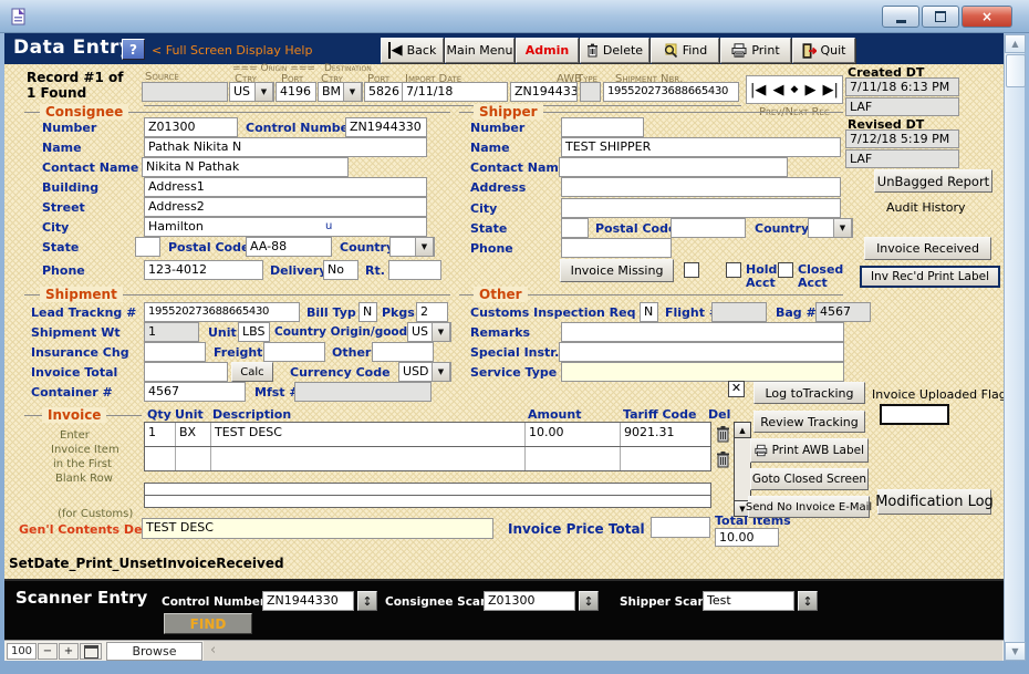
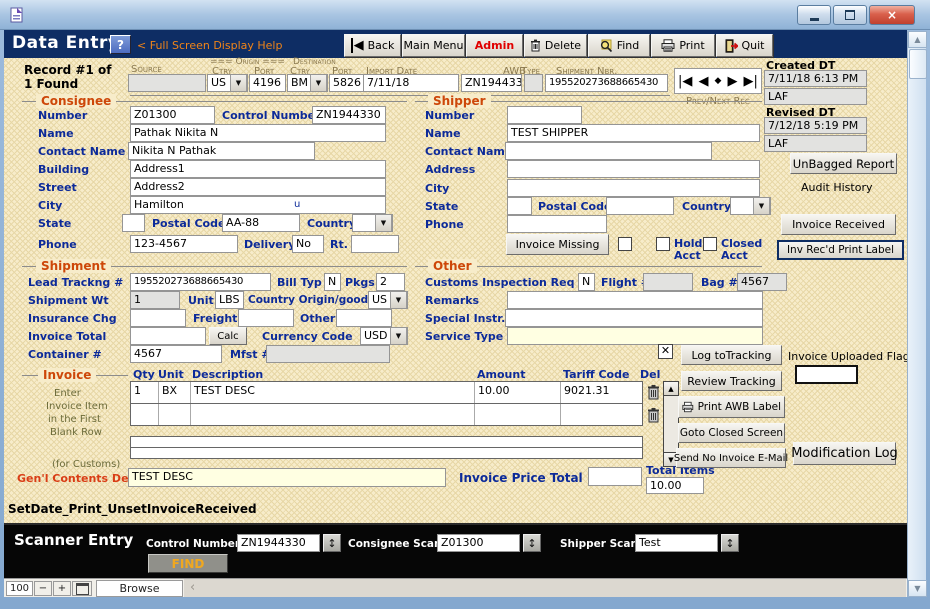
  ×
  Data Entr
  ?
  < Full Screen Display Help
  ◀
  Back
  Main Menu
  Admin
  Delete
  Find
  Print
  Quit
  Record #1 of
  1 Found
  Source
  === Origin ===
  Ctry
  Port
  US
  ▼
  4196
  Destination
  Ctry
  Port
  BM
  ▼
  5826
  Import Date
  7/11/18
  AWB
  ZN194433
  Type
  Shipment Nbr.
  195520273688665430
  |◀
  ◀
  ◆
  ▶
  ▶|
  Prev/Next Rec –
  Created DT
  7/11/18 6:13 PM
  LAF
  Revised DT
  7/12/18 5:19 PM
  LAF
  UnBagged Report
  Audit History
  Invoice Received
  Inv Rec'd Print Label
  Consignee
  Number
  Z01300
  Control Numb
  ZN1944330
  Name
  Pathak Nikita N
  Contact Name
  Nikita N Pathak
  Building
  Address1
  Street
  Address2
  City
  Hamilton
  u
  State
  Postal Cod
  AA-88
  Countr
  ▼
  Phone
- 123-4012
+ 123-4567
  Deliver
  No
  Rt.
  Shipper
  Number
  Name
  TEST SHIPPER
  Contact Nam
  Address
  City
  State
  Postal Cod
  Country
  ▼
  Phone
  Invoice Missing
  Hold
  Acct
  Closed
  Acct
  Shipment
  Lead Trackng #
  195520273688665430
  Bill Typ
  N
  Pkgs
  2
  Shipment Wt
  1
  Unit
  LBS
  Country Origin/good
  US
  ▼
  Insurance Chg
  Freight
  Other
  Invoice Total
  Calc
  Currency Code
  USD
  ▼
  Container #
  4567
  Mfst
  Other
  Customs Inspection Req
  N
  Flight
  Bag #
  4567
  Remarks
  Special Instr.
  Service Type
  ✕
  Invoice
  Enter
  Invoice Item
  in the First
  Blank Row
  Qty
  Unit
  Description
  Amount
  Tariff Code
  Del
  1
  BX
  TEST DESC
  10.00
  9021.31
  ▲
  ▼
  (for Customs)
  Gen'l Contents De
  TEST DESC
  Invoice Price Total
  Total Items
  10.00
  SetDate_Print_UnsetInvoiceReceived
  Log toTracking
  Review Tracking
  Print AWB Label
  Goto Closed Screen
  Send No Invoice E-Mail
  Invoice Uploaded Fla
  Modification Log
  Scanner Entry
  Control Numbe
  ZN1944330
  ↕
  Consignee Sca
  Z01300
  ↕
  Shipper Sca
  Test
  ↕
  FIND
  100
  −
  +
  Browse
  ‹
  ▲
  ▼
